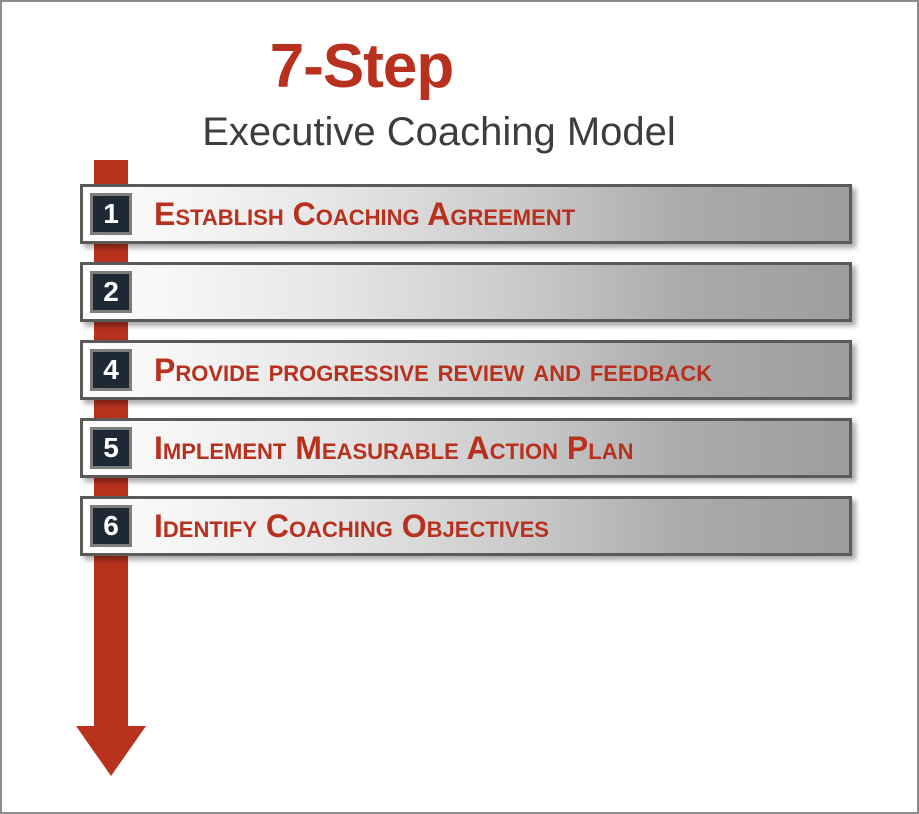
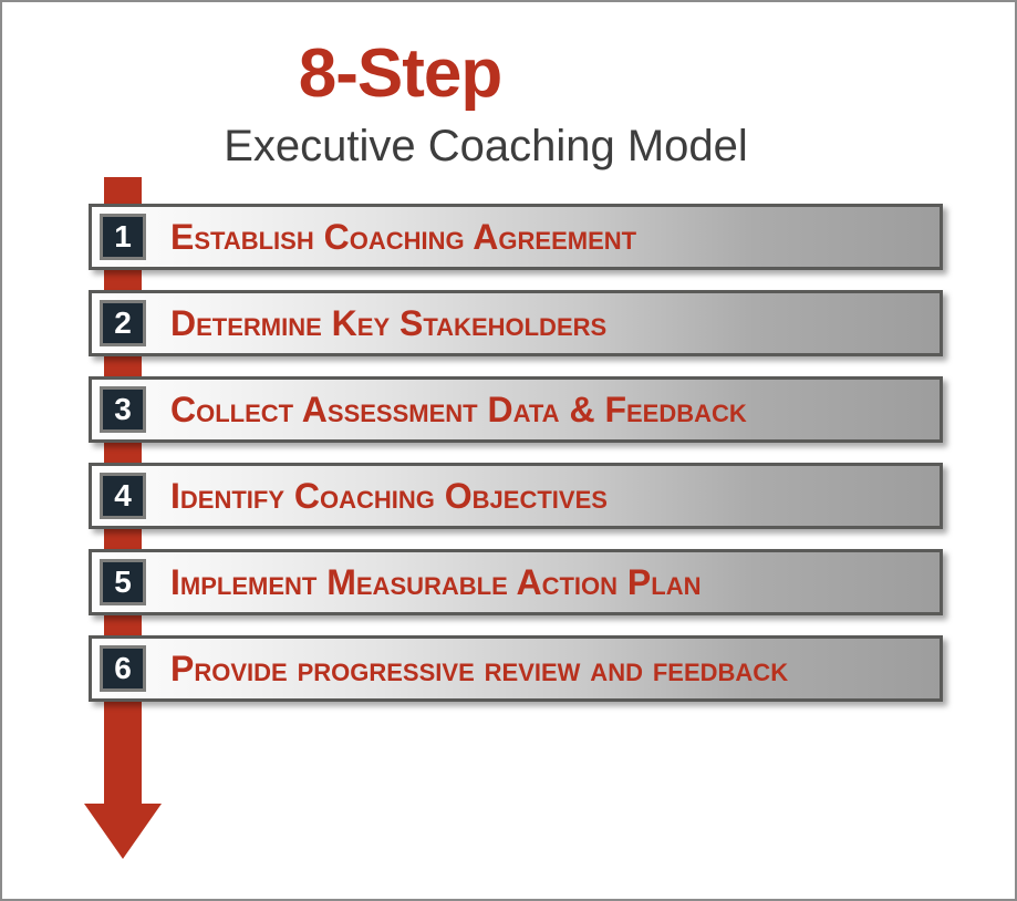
- 7-Step
+ 8-Step
  Executive Coaching Model
  1
  Establish Coaching Agreement
  2
+ Determine Key Stakeholders
+ 3
+ Collect Assessment Data & Feedback
  4
- Provide progressive review and feedback
+ Identify Coaching Objectives
  5
  Implement Measurable Action Plan
  6
- Identify Coaching Objectives
+ Provide progressive review and feedback
